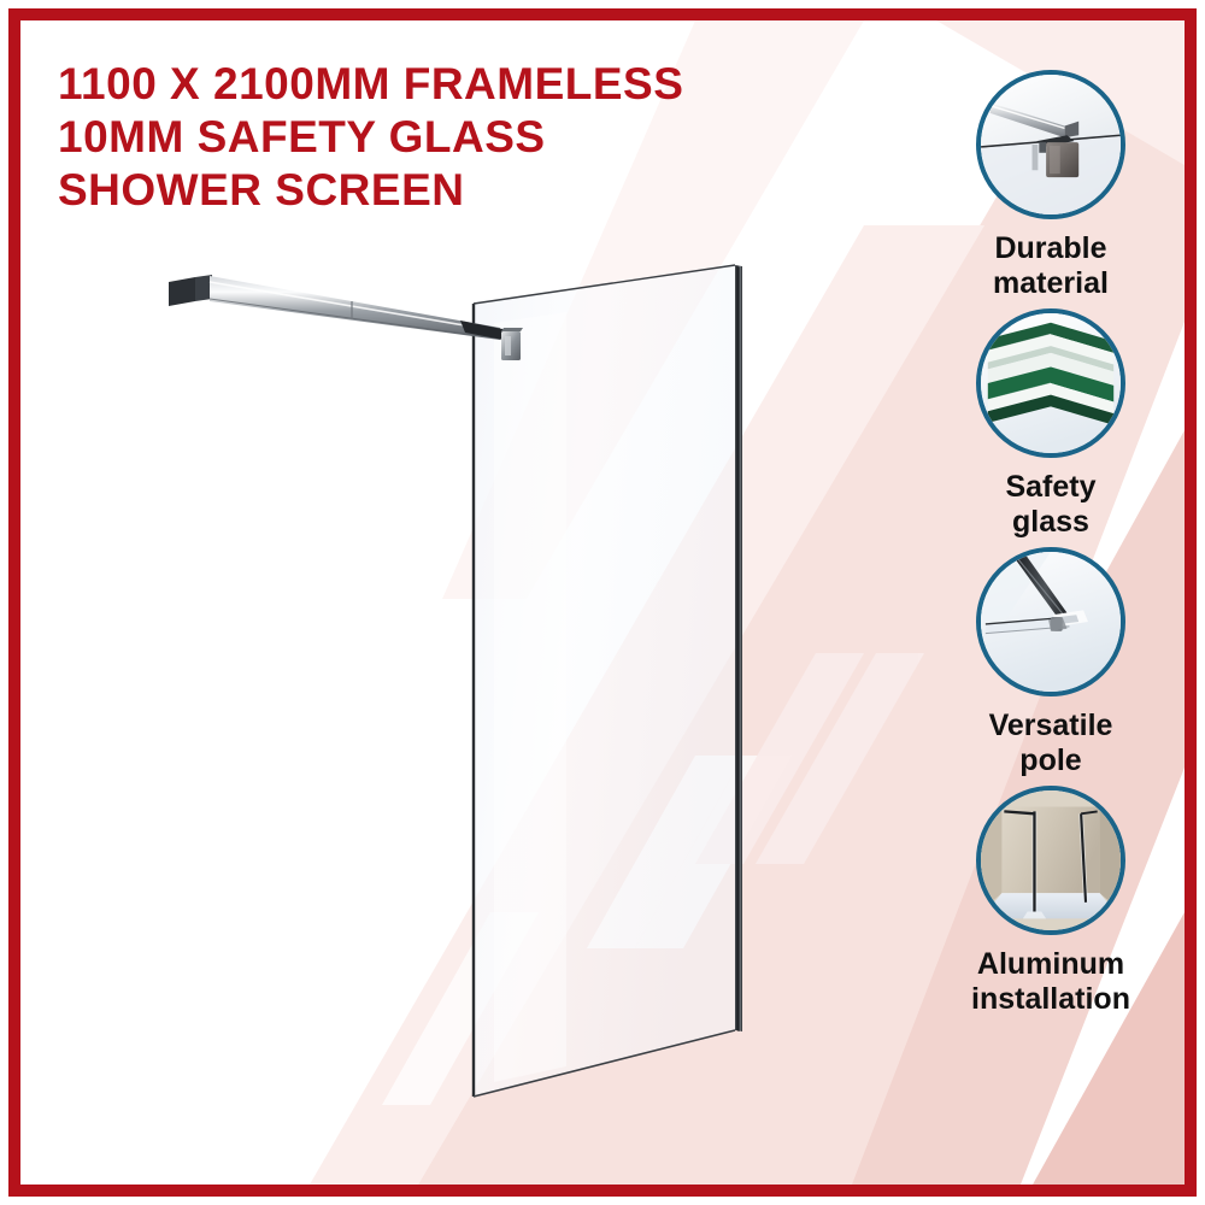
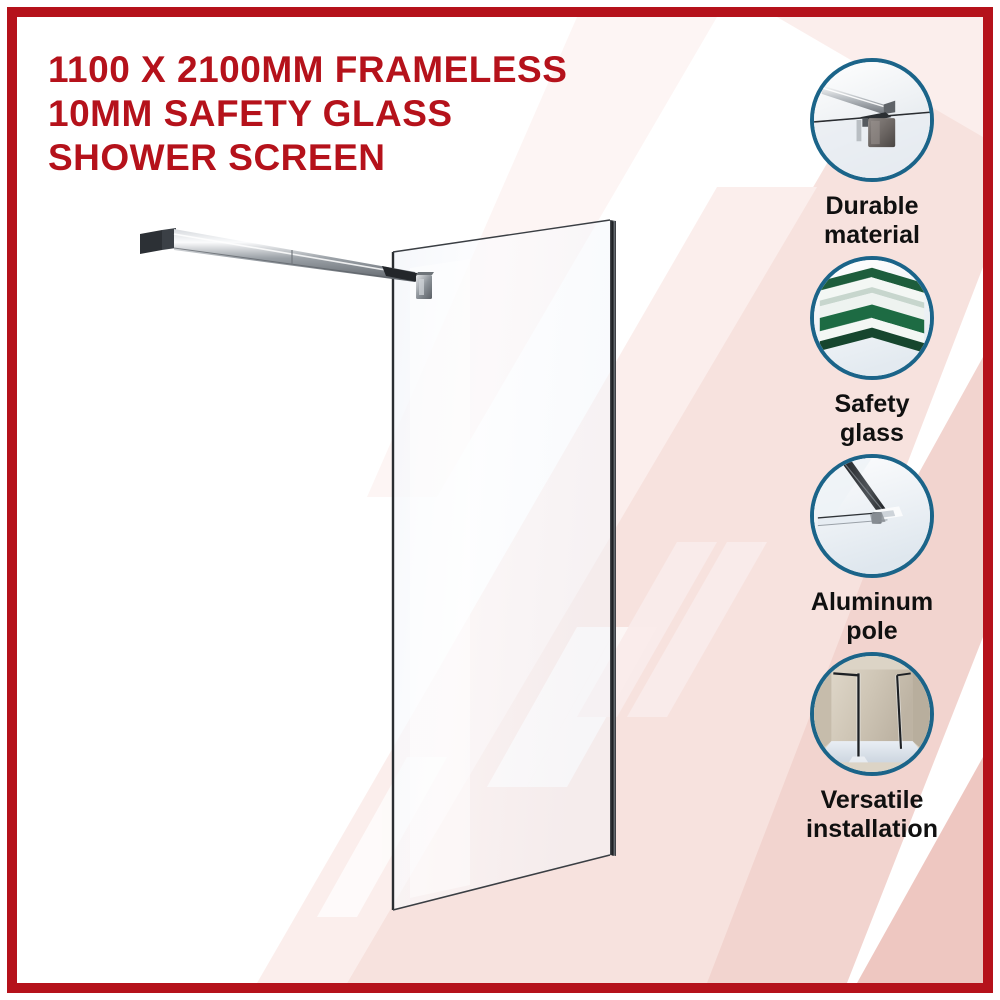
  1100 X 2100MM FRAMELESS
  10MM SAFETY GLASS
  SHOWER SCREEN
  Durable
  material
  Safety
  glass
- Versatile
+ Aluminum
  pole
- Aluminum
+ Versatile
  installation
